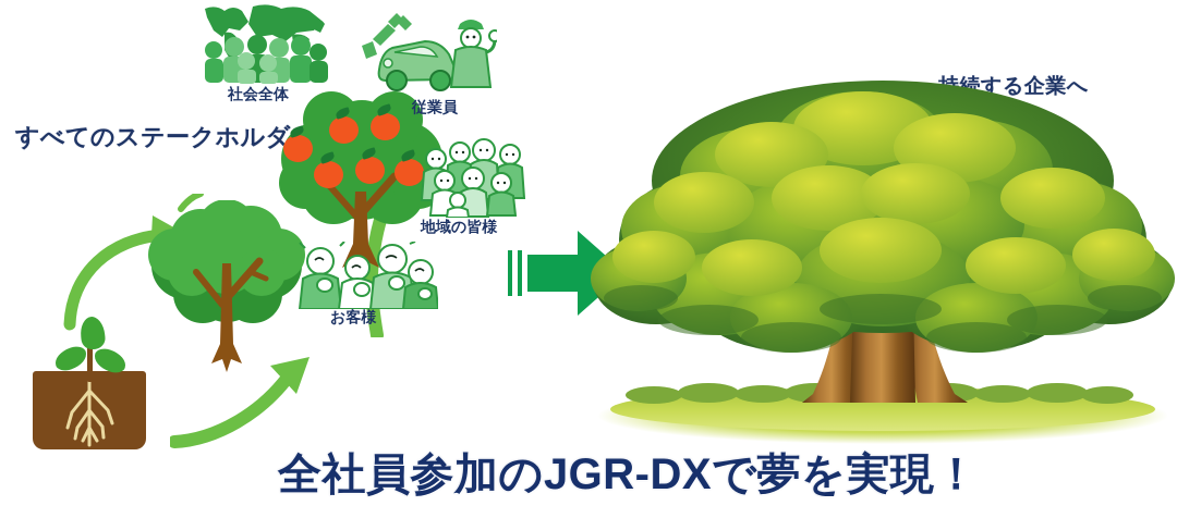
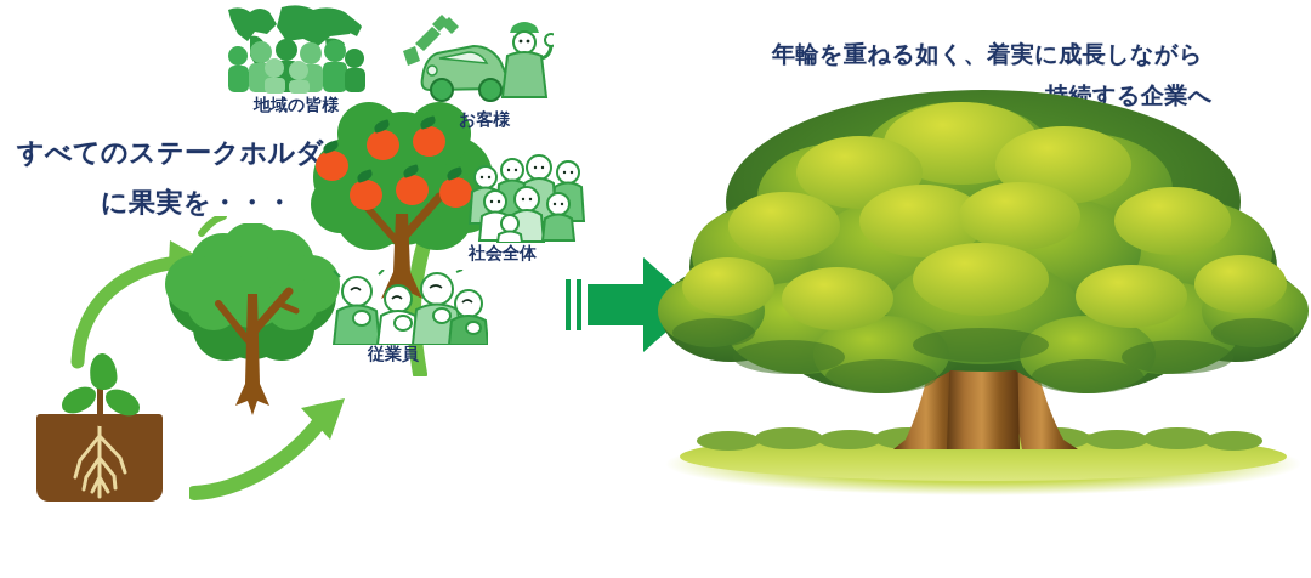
  すべてのステークホルダ
+ に果実を・・・
+ 年輪を重ねる如く、着実に成長しながら
  続する企業へ
- 社会全体
+ 地域の皆様
- 従業員
+ お客様
- 地域の皆様
+ 社会全体
- お客様
+ 従業員
- 全社員参加のJGR-DXで夢を実現！
